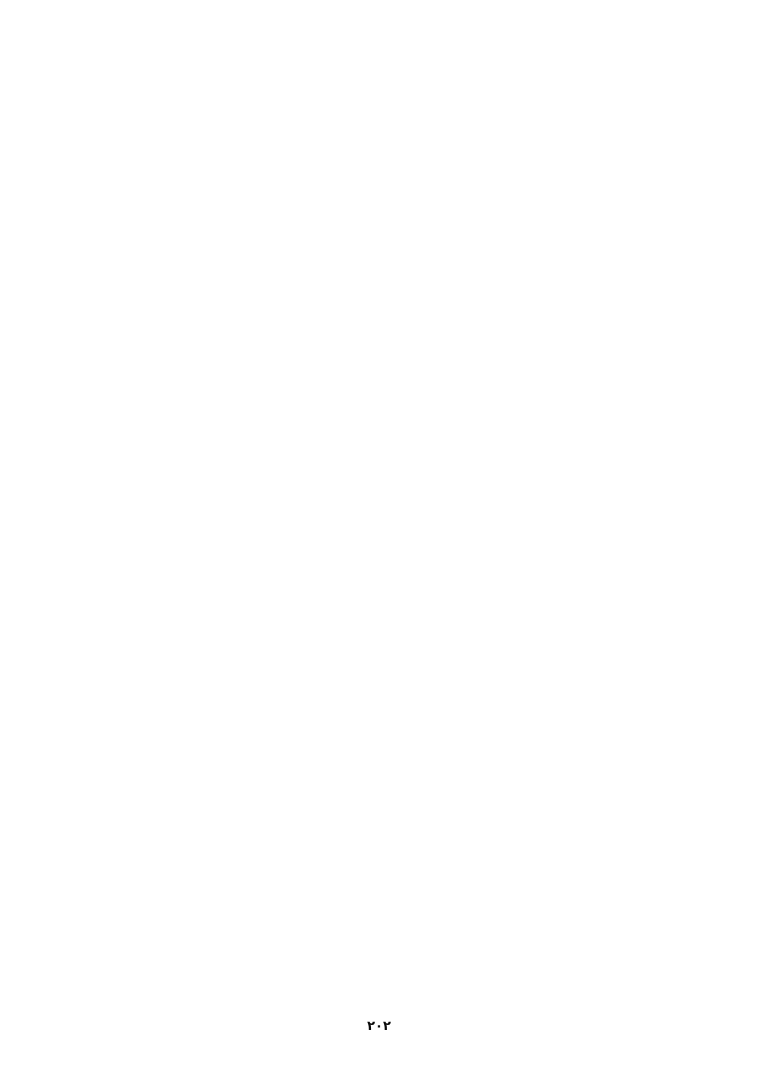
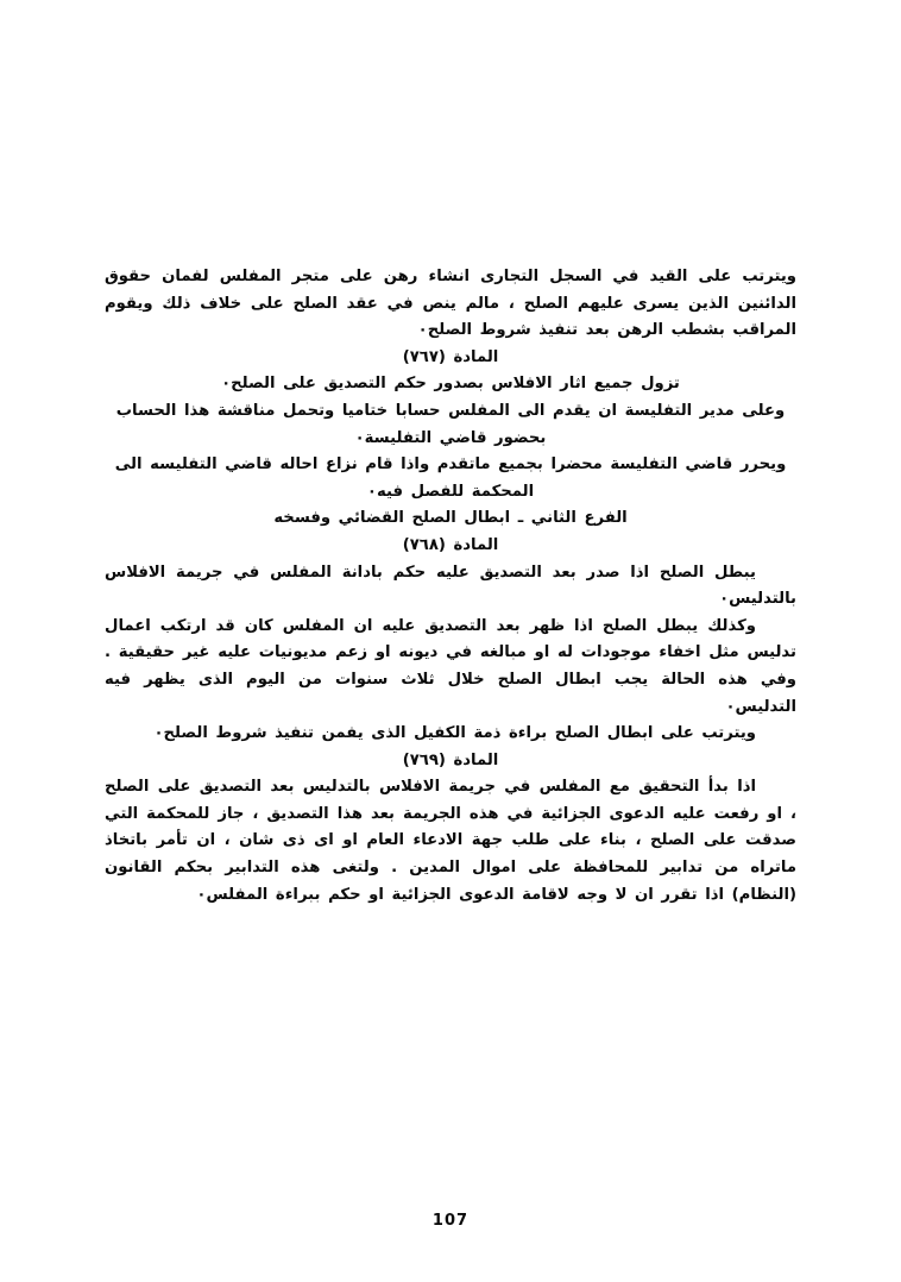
+ ويترتب على القيد في السجل التجارى انشاء رهن على متجر المفلس لفمان حقوق الدائنين الذين يسرى عليهم الصلح ، مالم ينص في عقد الصلح على خلاف ذلك ويقوم المراقب بشطب الرهن بعد تنفيذ شروط الصلح٠
+ المادة (٧٦٧)
+ تزول جميع اثار الافلاس بصدور حكم التصديق على الصلح٠
+ وعلى مدير التفليسة ان يقدم الى المفلس حسابا ختاميا وتحمل مناقشة هذا الحساب بحضور قاضي التفليسة٠
+ ويحرر قاضي التفليسة محضرا بجميع ماتقدم واذا قام نزاع احاله قاضي التفليسه الى المحكمة للفصل فيه٠
+ الفرع الثاني ـ ابطال الصلح القضائي وفسخه
+ المادة (٧٦٨)
+ يبطل الصلح اذا صدر بعد التصديق عليه حكم بادانة المفلس في جريمة الافلاس بالتدليس٠
+ وكذلك يبطل الصلح اذا ظهر بعد التصديق عليه ان المفلس كان قد ارتكب اعمال تدليس مثل اخفاء موجودات له او مبالغه في ديونه او زعم مديونيات عليه غير حقيقية . وفي هذه الحالة يجب ابطال الصلح خلال ثلاث سنوات من اليوم الذى يظهر فيه التدليس٠
+ ويترتب على ابطال الصلح براءة ذمة الكفيل الذى يفمن تنفيذ شروط الصلح٠
+ المادة (٧٦٩)
+ اذا بدأ التحقيق مع المفلس في جريمة الافلاس بالتدليس بعد التصديق على الصلح ، او رفعت عليه الدعوى الجزائية في هذه الجريمة بعد هذا التصديق ، جاز للمحكمة التي صدقت على الصلح ، بناء على طلب جهة الادعاء العام او اى ذى شان ، ان تأمر باتخاذ ماتراه من تدابير للمحافظة على اموال المدين . ولتغى هذه التدابير بحكم القانون (النظام) اذا تقرر ان لا وجه لاقامة الدعوى الجزائية او حكم ببراءة المفلس٠
- ٢٠٢
+ 107
